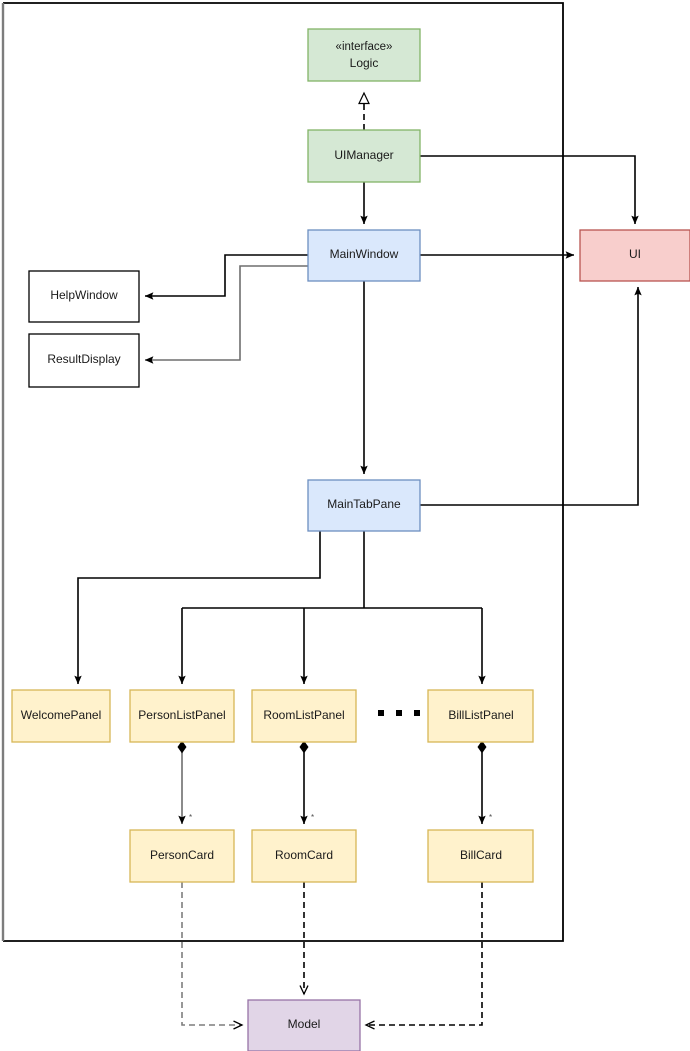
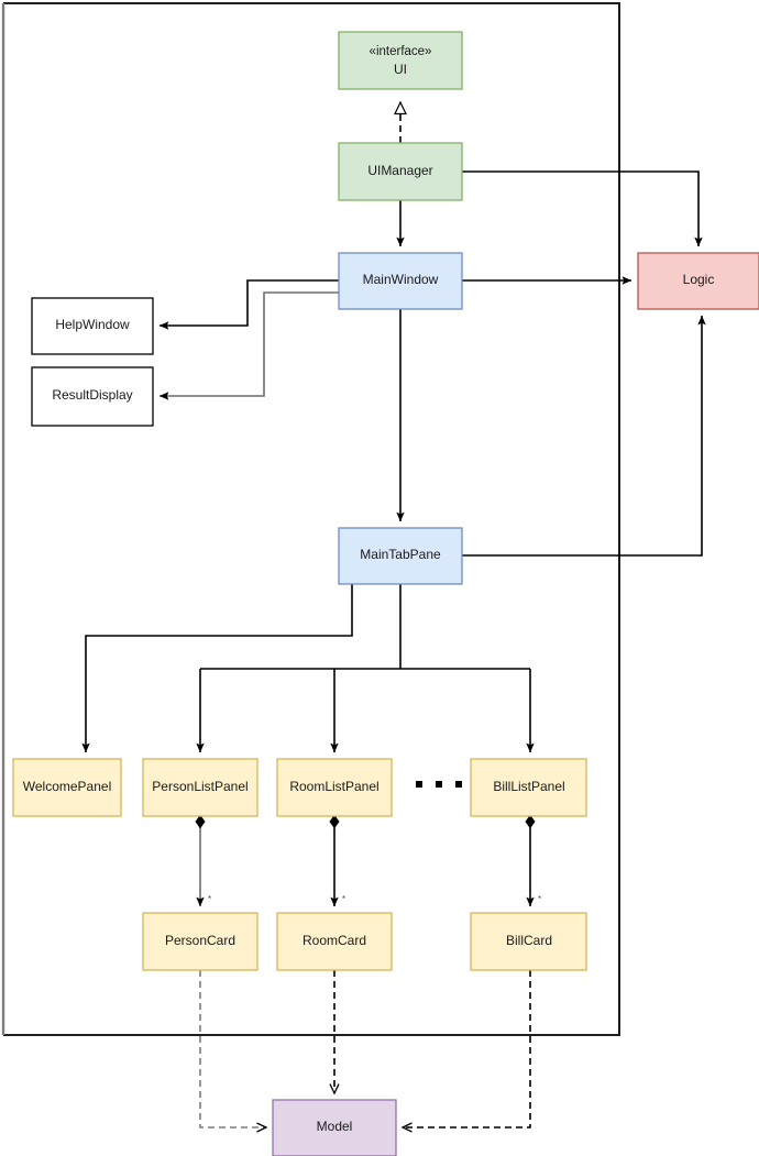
  «interface»
- Logic
+ UI
  UIManager
  MainWindow
- UI
+ Logic
  HelpWindow
  ResultDisplay
  MainTabPane
  WelcomePanel
  PersonListPanel
  RoomListPanel
  BillListPanel
  PersonCard
  RoomCard
  BillCard
  Model
  *
  *
  *
